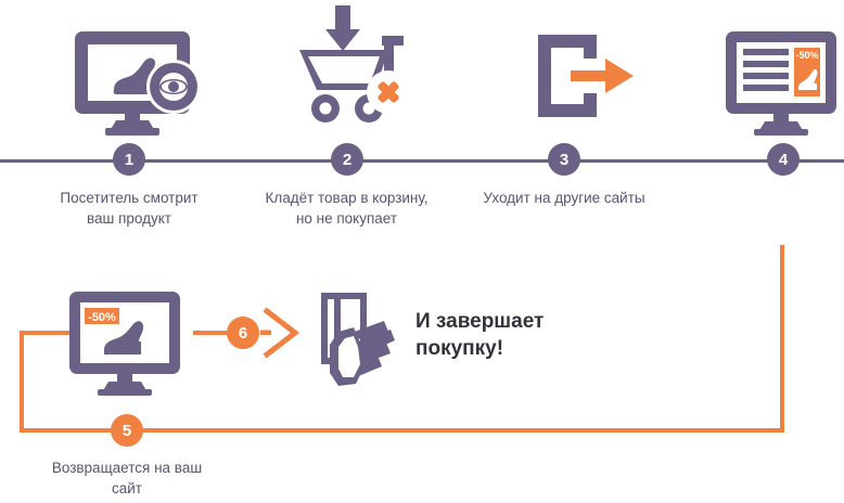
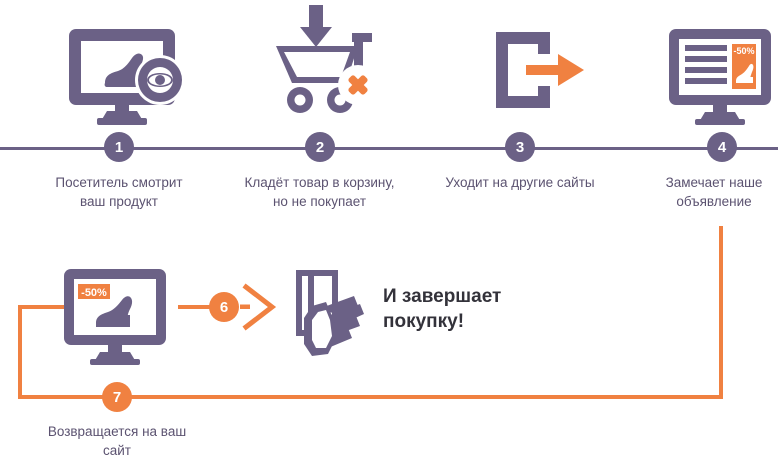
  1
  Посетитель смотрит
  ваш продукт
  2
  Кладёт товар в корзину,
  но не покупает
  3
  Уходит на другие сайты
  -50%
  4
+ Замечает наше
+ объявление
  -50%
- 5
+ 7
  Возвращается на ваш
  сайт
  6
  И завершает
  покупку!
